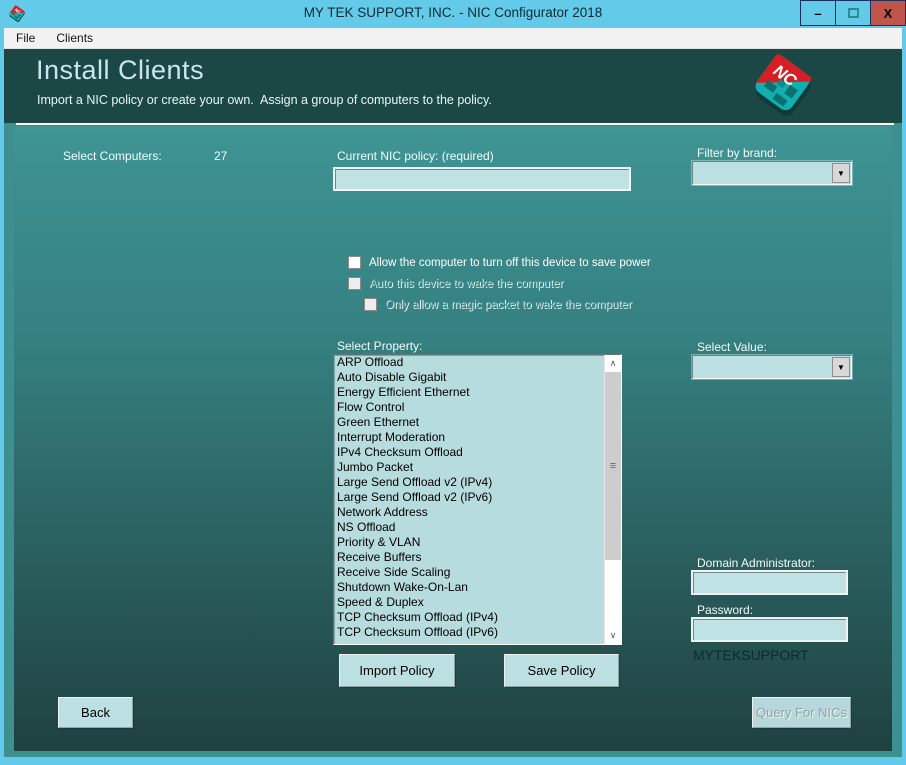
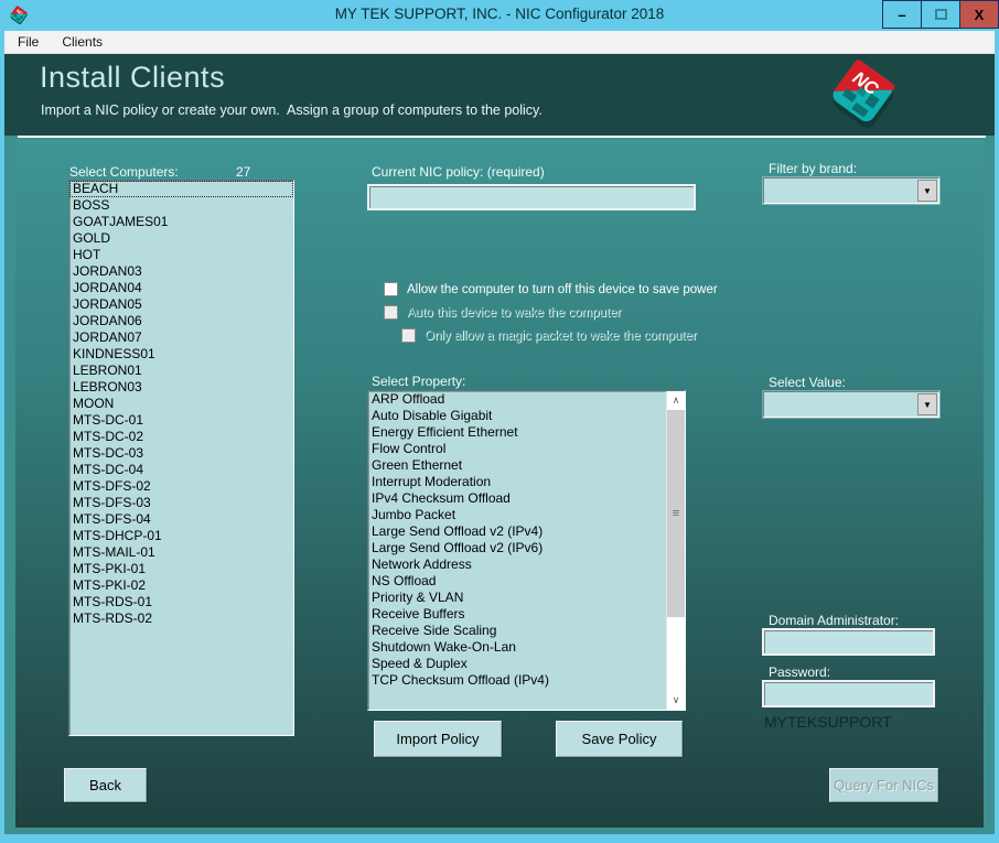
  MY TEK SUPPORT, INC. - NIC Configurator 2018
  –
  X
  File
  Clients
  Install Clients
  Import a NIC policy or create your own. Assign a group of computers to the policy.
  Select Computers:
  27
+ BEACH
+ BOSS
+ GOATJAMES01
+ GOLD
+ HOT
+ JORDAN03
+ JORDAN04
+ JORDAN05
+ JORDAN06
+ JORDAN07
+ KINDNESS01
+ LEBRON01
+ LEBRON03
+ MOON
+ MTS-DC-01
+ MTS-DC-02
+ MTS-DC-03
+ MTS-DC-04
+ MTS-DFS-02
+ MTS-DFS-03
+ MTS-DFS-04
+ MTS-DHCP-01
+ MTS-MAIL-01
+ MTS-PKI-01
+ MTS-PKI-02
+ MTS-RDS-01
+ MTS-RDS-02
  Current NIC policy: (required)
  Allow the computer to turn off this device to save power
  Auto this device to wake the computer
  Only allow a magic packet to wake the computer
  Select Property:
  ARP Offload
  Auto Disable Gigabit
  Energy Efficient Ethernet
  Flow Control
  Green Ethernet
  Interrupt Moderation
  IPv4 Checksum Offload
  Jumbo Packet
  Large Send Offload v2 (IPv4)
  Large Send Offload v2 (IPv6)
  Network Address
  NS Offload
  Priority & VLAN
  Receive Buffers
  Receive Side Scaling
  Shutdown Wake-On-Lan
  Speed & Duplex
  TCP Checksum Offload (IPv4)
- TCP Checksum Offload (IPv6)
  ∧
  ≡
  ∨
  Import Policy
  Save Policy
  Filter by brand:
  ▼
  Select Value:
  ▼
  Domain Administrator:
  Password:
  MYTEKSUPPORT
  Back
  Query For NICs
